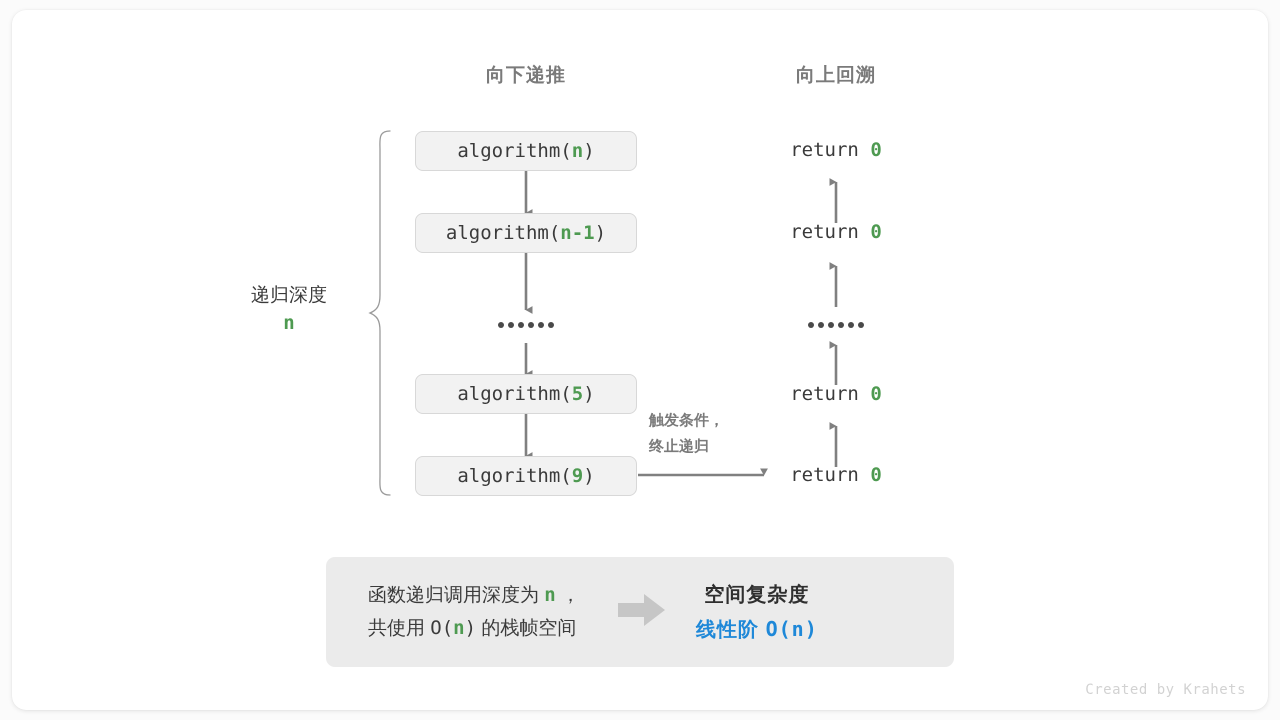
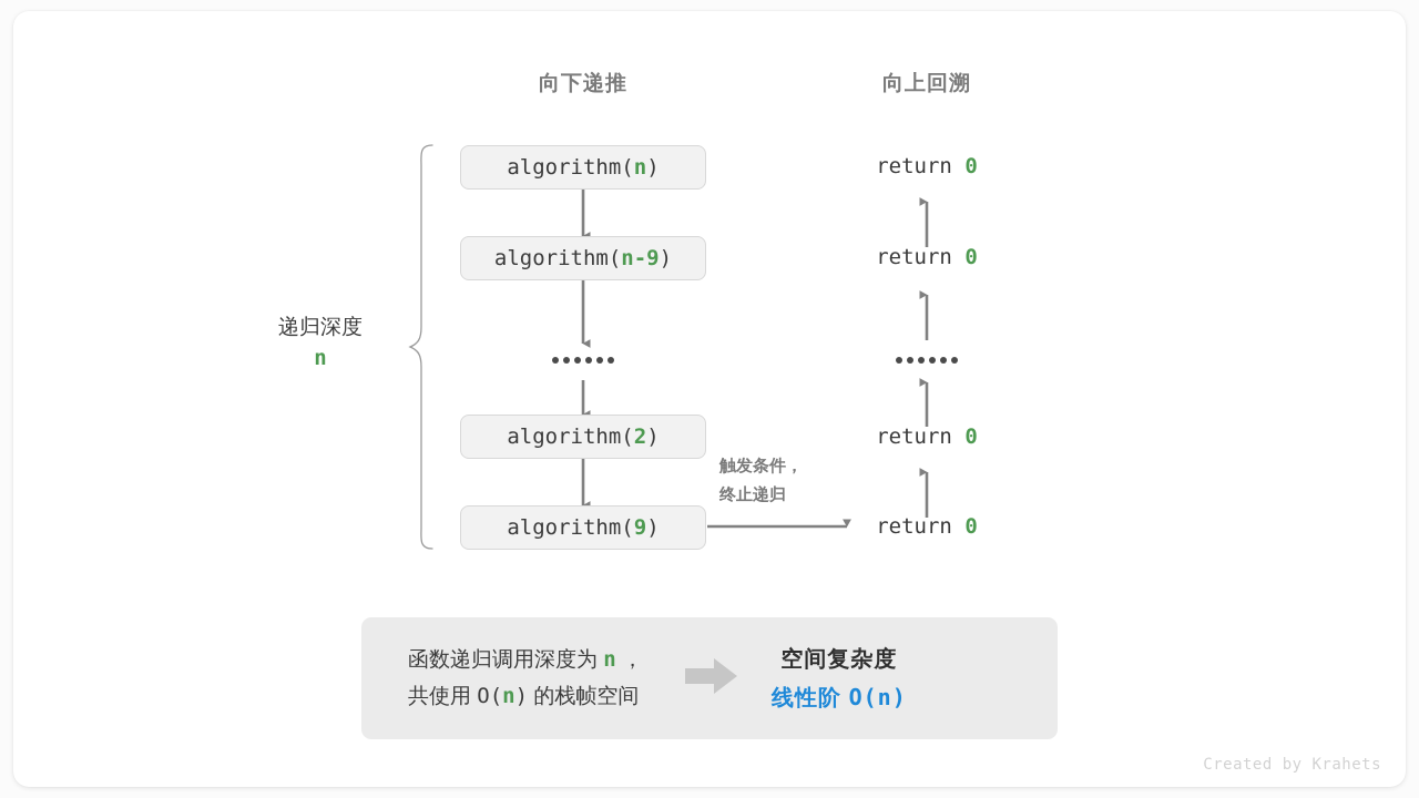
  向下递推
  向上回溯
  递归深度
  n
  algorithm(
  n
  )
  algorithm(
- n-1
+ n-9
  )
  algorithm(
- 5
+ 2
  )
  algorithm(
  9
  )
  return 0
  return 0
  return 0
  return 0
  触发条件，
  终止递归
  函数递归调用深度为 n ，
  共使用 O(n) 的栈帧空间
  空间复杂度
  线性阶 O(n)
  Created by Krahets
